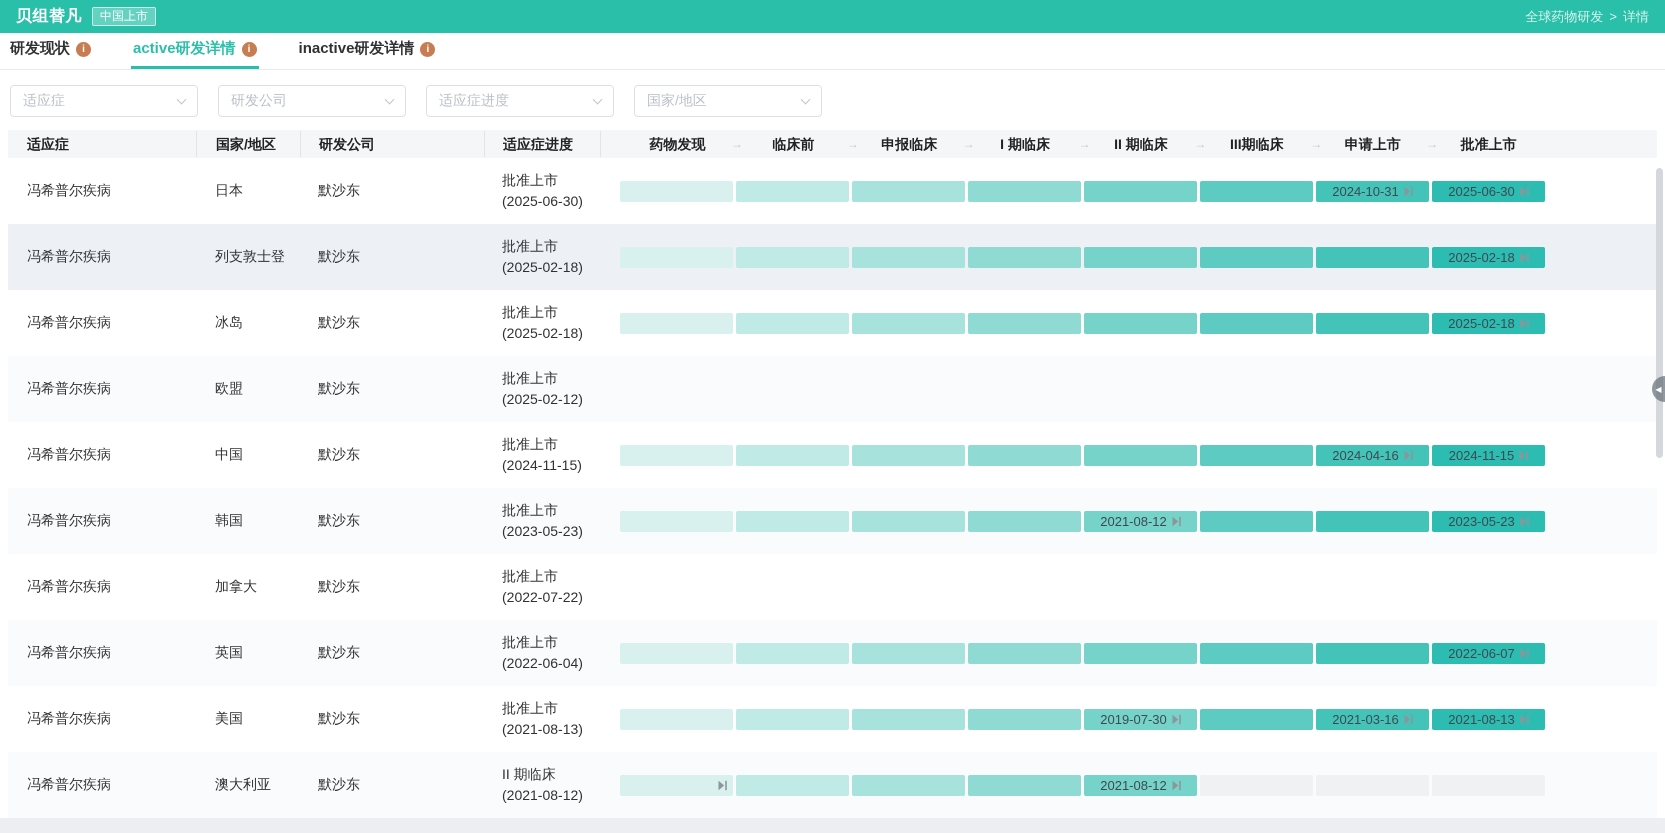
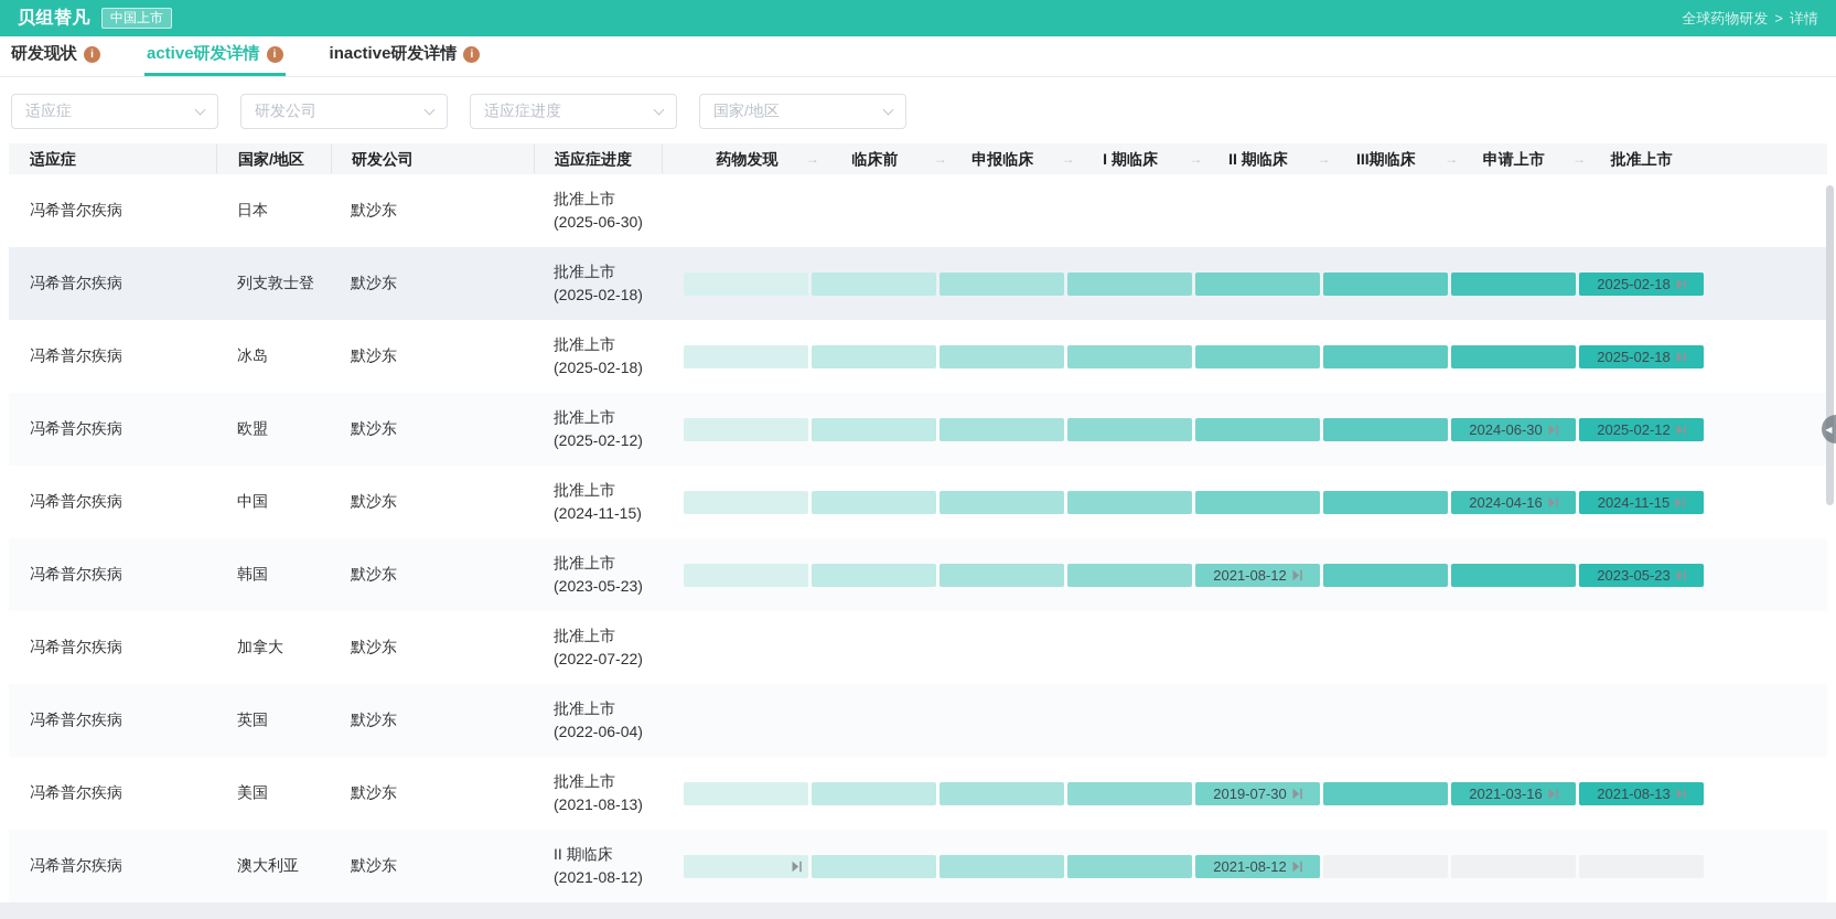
  贝组替凡
  中国上市
  全球药物研发
  >
  详情
  研发现状
  i
  active研发详情
  i
  inactive研发详情
  i
  适应症
  研发公司
  适应症进度
  国家/地区
  适应症
  国家/地区
  研发公司
  适应症进度
  药物发现
  →
  临床前
  →
  申报临床
  →
  I 期临床
  →
  II 期临床
  →
  III期临床
  →
  申请上市
  →
  批准上市
  冯希普尔疾病
  日本
  默沙东
  批准上市
  (2025-06-30)
- 2024-10-31
- 2025-06-30
  冯希普尔疾病
  列支敦士登
  默沙东
  批准上市
  (2025-02-18)
  2025-02-18
  冯希普尔疾病
  冰岛
  默沙东
  批准上市
  (2025-02-18)
  2025-02-18
  冯希普尔疾病
  欧盟
  默沙东
  批准上市
  (2025-02-12)
+ 2024-06-30
+ 2025-02-12
  冯希普尔疾病
  中国
  默沙东
  批准上市
  (2024-11-15)
  2024-04-16
  2024-11-15
  冯希普尔疾病
  韩国
  默沙东
  批准上市
  (2023-05-23)
  2021-08-12
  2023-05-23
  冯希普尔疾病
  加拿大
  默沙东
  批准上市
  (2022-07-22)
  冯希普尔疾病
  英国
  默沙东
  批准上市
  (2022-06-04)
- 2022-06-07
  冯希普尔疾病
  美国
  默沙东
  批准上市
  (2021-08-13)
  2019-07-30
  2021-03-16
  2021-08-13
  冯希普尔疾病
  澳大利亚
  默沙东
  II 期临床
  (2021-08-12)
  2021-08-12
  ◀
